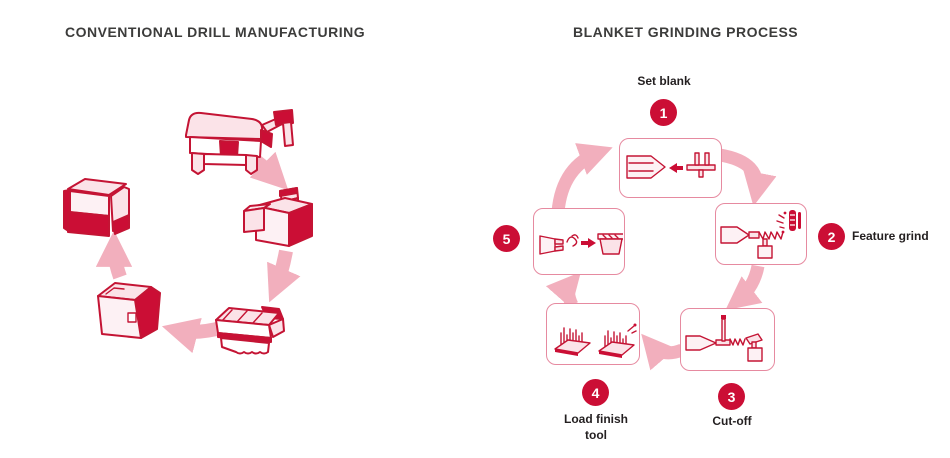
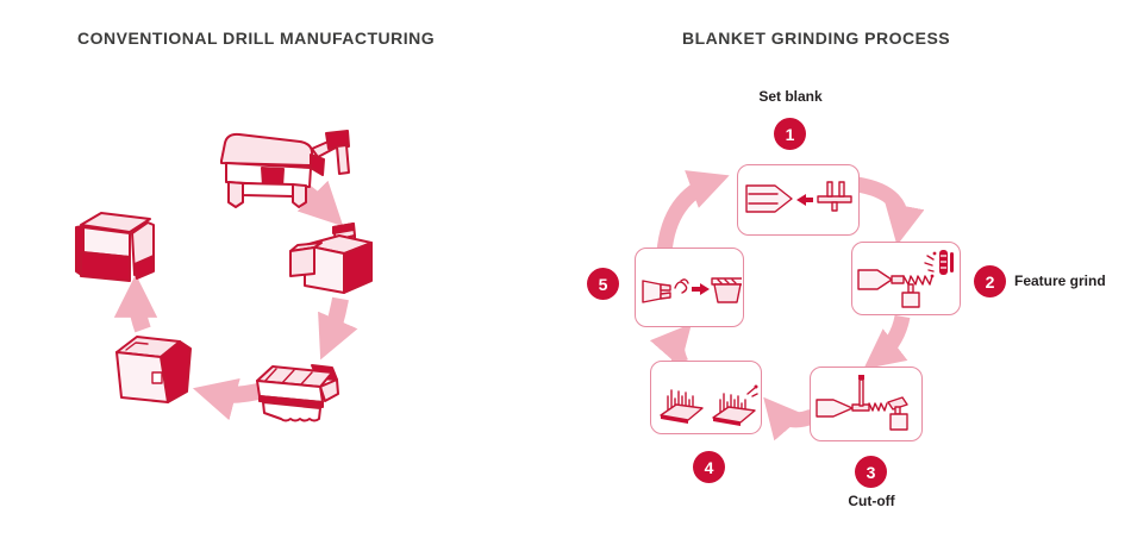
  CONVENTIONAL DRILL MANUFACTURING
  BLANKET GRINDING PROCESS
  1
  2
  3
  4
  5
  Set blank
  Feature grind
  Cut-off
- Load finish tool
